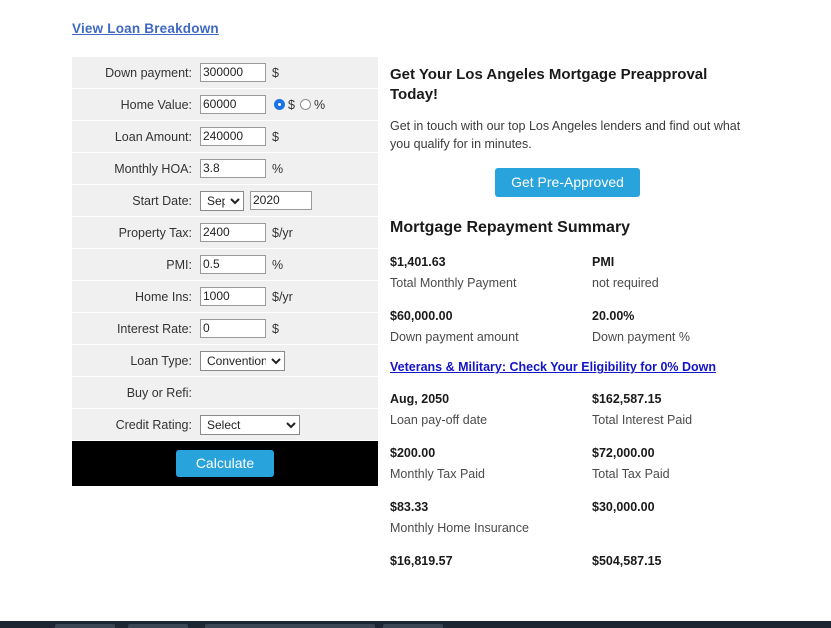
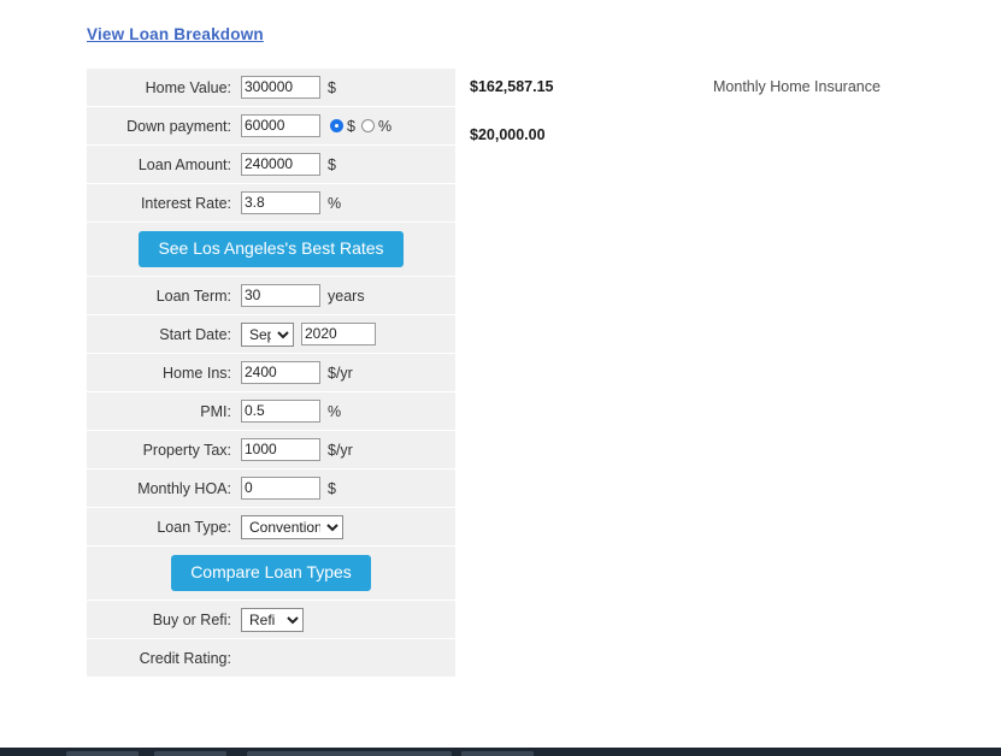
  View Loan Breakdown
- Down payment:
+ Home Value:
  300000
  $
- Home Value:
+ Down payment:
  60000
  $
  %
  Loan Amount:
  240000
  $
- Monthly HOA:
+ Interest Rate:
  3.8
  %
+ See Los Angeles's Best Rates
+ Loan Term:
+ 30
+ years
  Start Date:
  2020
- Property Tax:
+ Home Ins:
  2400
  $/yr
  PMI:
  0.5
  %
- Home Ins:
+ Property Tax:
  1000
  $/yr
- Interest Rate:
+ Monthly HOA:
  0
  $
  Loan Type:
  Convention
+ Compare Loan Types
  Buy or Refi:
+ Refi
  Credit Rating:
- Select
- Calculate
- Get Your Los Angeles Mortgage Preapproval Today!
- Get in touch with our top Los Angeles lenders and find out what you qualify for in minutes.
- Get Pre-Approved
- Mortgage Repayment Summary
- $1,401.63
- Total Monthly Payment
- PMI
- not required
- $60,000.00
- Down payment amount
- 20.00%
- Down payment %
- Veterans & Military: Check Your Eligibility for 0% Down
- Aug, 2050
- Loan pay-off date
  $162,587.15
- Total Interest Paid
- $200.00
- Monthly Tax Paid
- $72,000.00
- Total Tax Paid
- $83.33
  Monthly Home Insurance
- $30,000.00
+ $20,000.00
- $16,819.57
- $504,587.15
